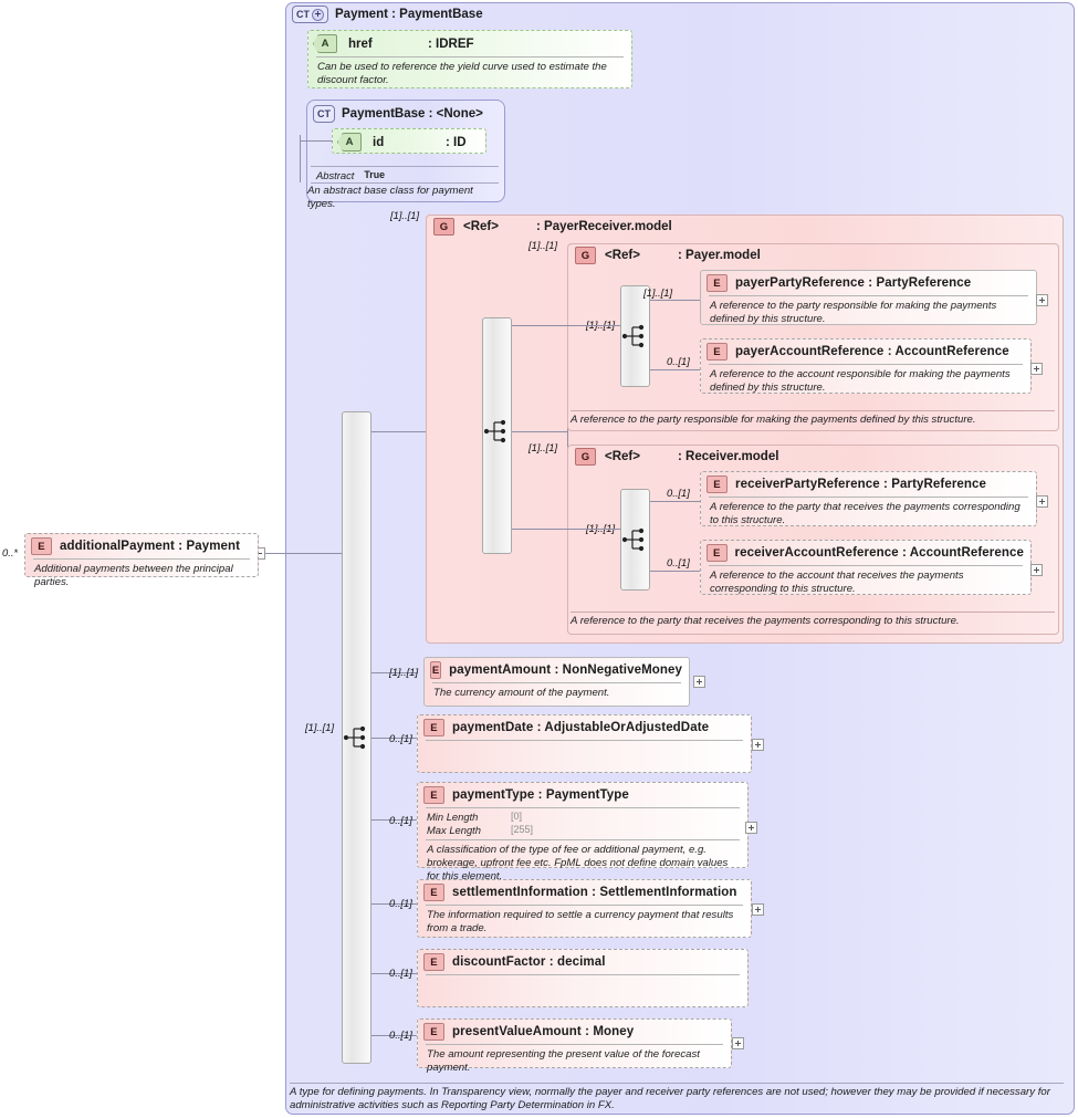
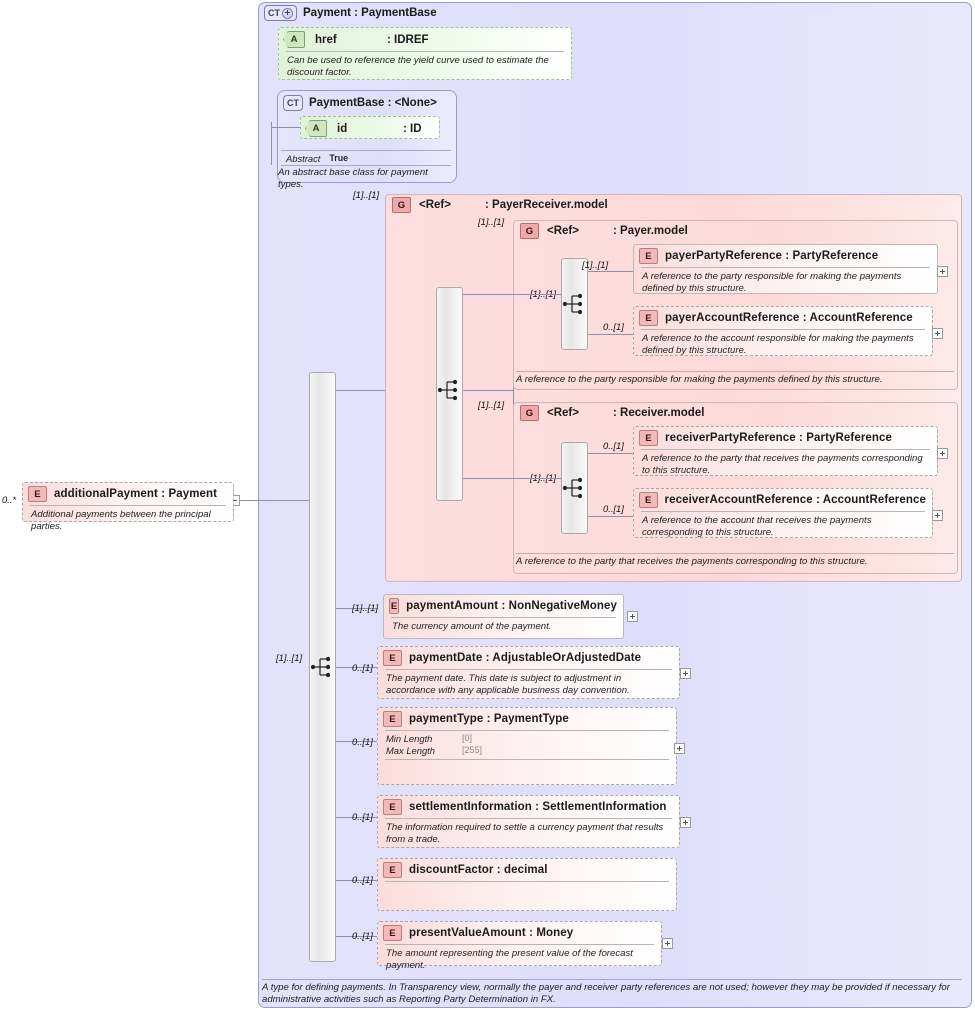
  CT
  Payment : PaymentBase
  A
  href
  : IDREF
  Can be used to reference the yield curve used to estimate the discount factor.
  CT
  PaymentBase : <None>
  A
  id
  : ID
  Abstract
  True
  An abstract base class for payment types.
  G
  <Ref>
  : PayerReceiver.model
  [1]..[1]
  G
  <Ref>
  : Payer.model
  [1]..[1]
  [1]..[1]
  0..[1]
  E
  payerPartyReference : PartyReference
  A reference to the party responsible for making the payments defined by this structure.
  E
  payerAccountReference : AccountReference
  A reference to the account responsible for making the payments defined by this structure.
  A reference to the party responsible for making the payments defined by this structure.
  G
  <Ref>
  : Receiver.model
  [1]..[1]
  0..[1]
  0..[1]
  E
  receiverPartyReference : PartyReference
  A reference to the party that receives the payments corresponding to this structure.
  E
  receiverAccountReference : AccountReference
  A reference to the account that receives the payments corresponding to this structure.
  A reference to the party that receives the payments corresponding to this structure.
  [1]..[1]
  [1]..[1]
  E
  paymentAmount : NonNegativeMoney
  The currency amount of the payment.
  0..[1]
  E
  paymentDate : AdjustableOrAdjustedDate
+ The payment date. This date is subject to adjustment in accordance with any applicable business day convention.
  0..[1]
  E
  paymentType : PaymentType
  Min Length
  [0]
  Max Length
  [255]
- A classification of the type of fee or additional payment, e.g. brokerage, upfront fee etc. FpML does not define domain values for this element.
  0..[1]
  E
  settlementInformation : SettlementInformation
  The information required to settle a currency payment that results from a trade.
  0..[1]
  E
  discountFactor : decimal
  0..[1]
  E
  presentValueAmount : Money
  The amount representing the present value of the forecast payment.
  0..*
  E
  additionalPayment : Payment
  Additional payments between the principal parties.
  A type for defining payments. In Transparency view, normally the payer and receiver party references are not used; however they may be provided if necessary for administrative activities such as Reporting Party Determination in FX.
